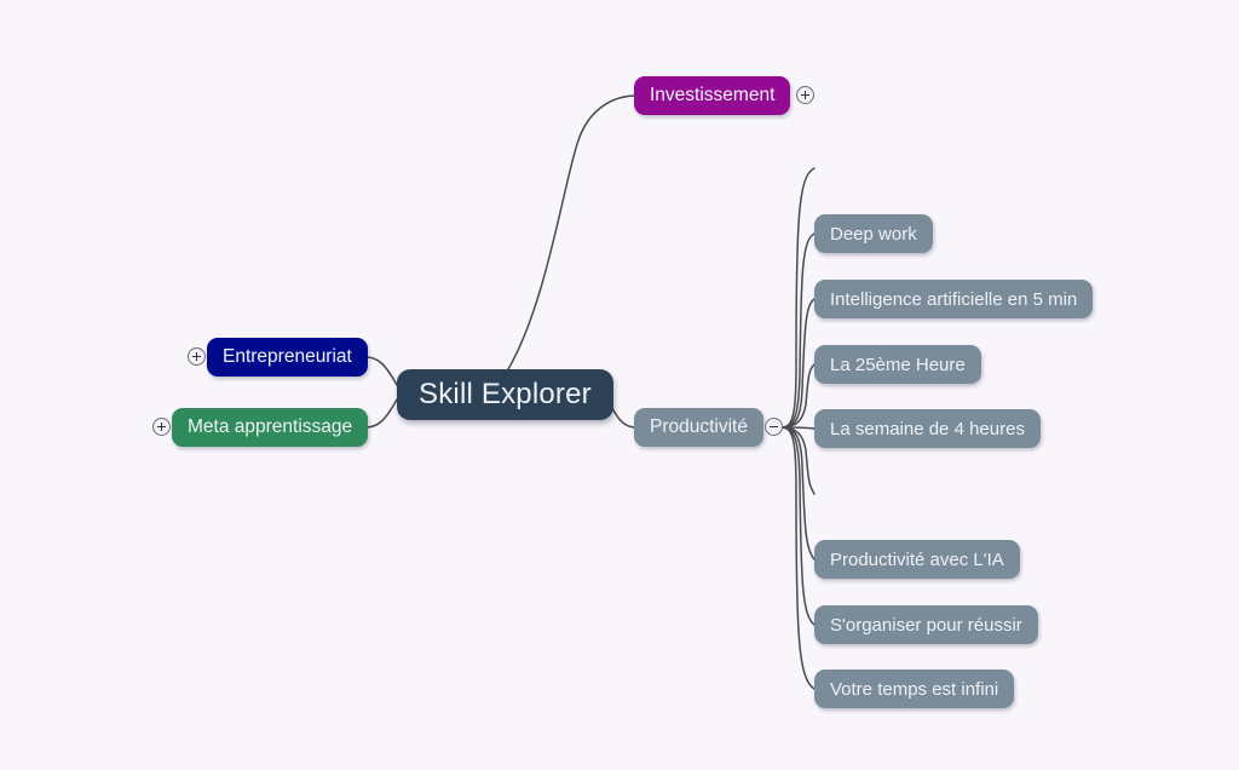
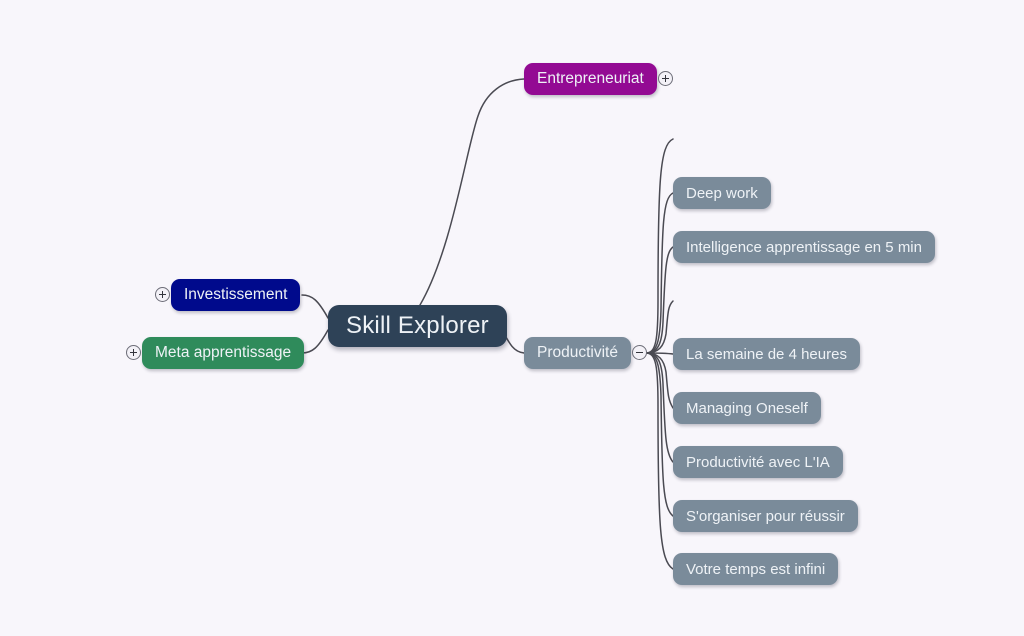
  Skill Explorer
- Investissement
+ Entrepreneuriat
  Productivité
- Entrepreneuriat
+ Investissement
  Meta apprentissage
  Deep work
- Intelligence artificielle en 5 min
+ Intelligence apprentissage en 5 min
- La 25ème Heure
  La semaine de 4 heures
+ Managing Oneself
  Productivité avec L'IA
  S'organiser pour réussir
  Votre temps est infini
